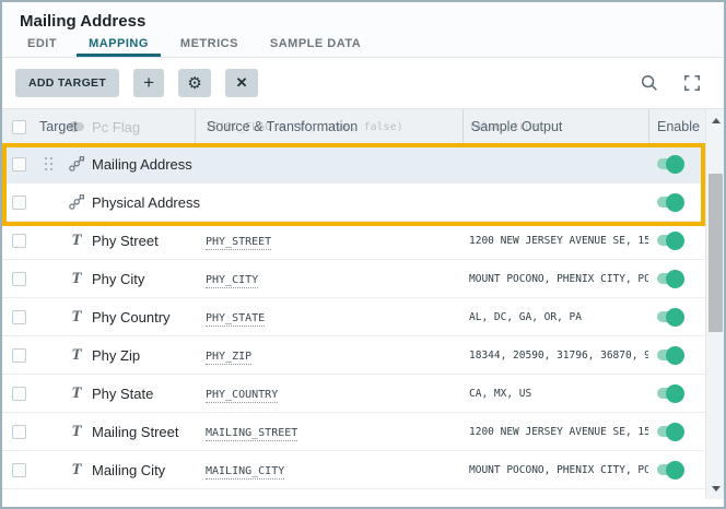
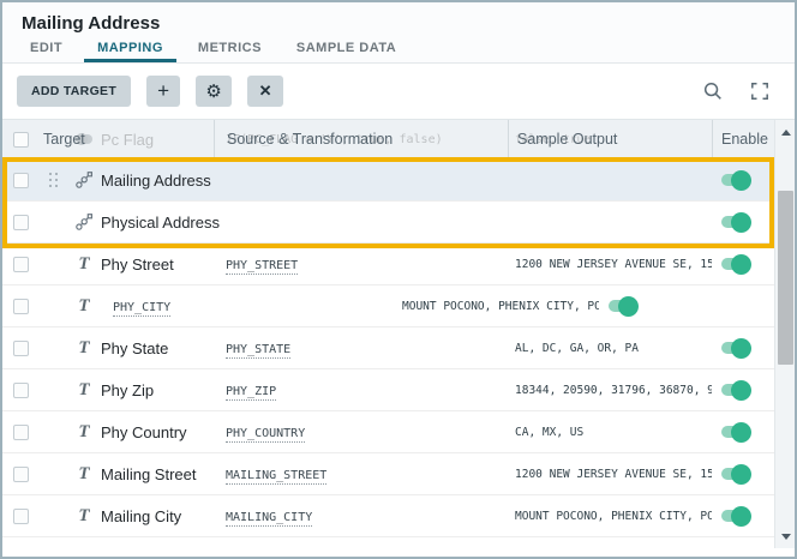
  Mailing Address
  EDIT
  MAPPING
  METRICS
  SAMPLE DATA
  ADD TARGET
  +
  ⚙
  ✕
  Pc Flag
  IF(PC_FLAG = 'Y', true, false)
  false, true
  Target
  Source & Transformation
  Sample Output
  Enable
  Mailing Address
  Physical Addres
  T
  Phy Street
  PHY_STREET
  1200 NEW JERSEY AVENUE SE, 15
  T
- Phy City
  PHY_CITY
  MOUNT POCONO, PHENIX CITY, PO
  T
- Phy Country
+ Phy State
  PHY_STATE
  AL, DC, GA, OR, PA
  T
  Phy Zip
  PHY_ZIP
  18344, 20590, 31796, 36870, 9
  T
- Phy State
+ Phy Country
  PHY_COUNTRY
  CA, MX, US
  T
  Mailing Street
  MAILING_STREET
  1200 NEW JERSEY AVENUE SE, 15
  T
  Mailing City
  MAILING_CITY
  MOUNT POCONO, PHENIX CITY, PO
